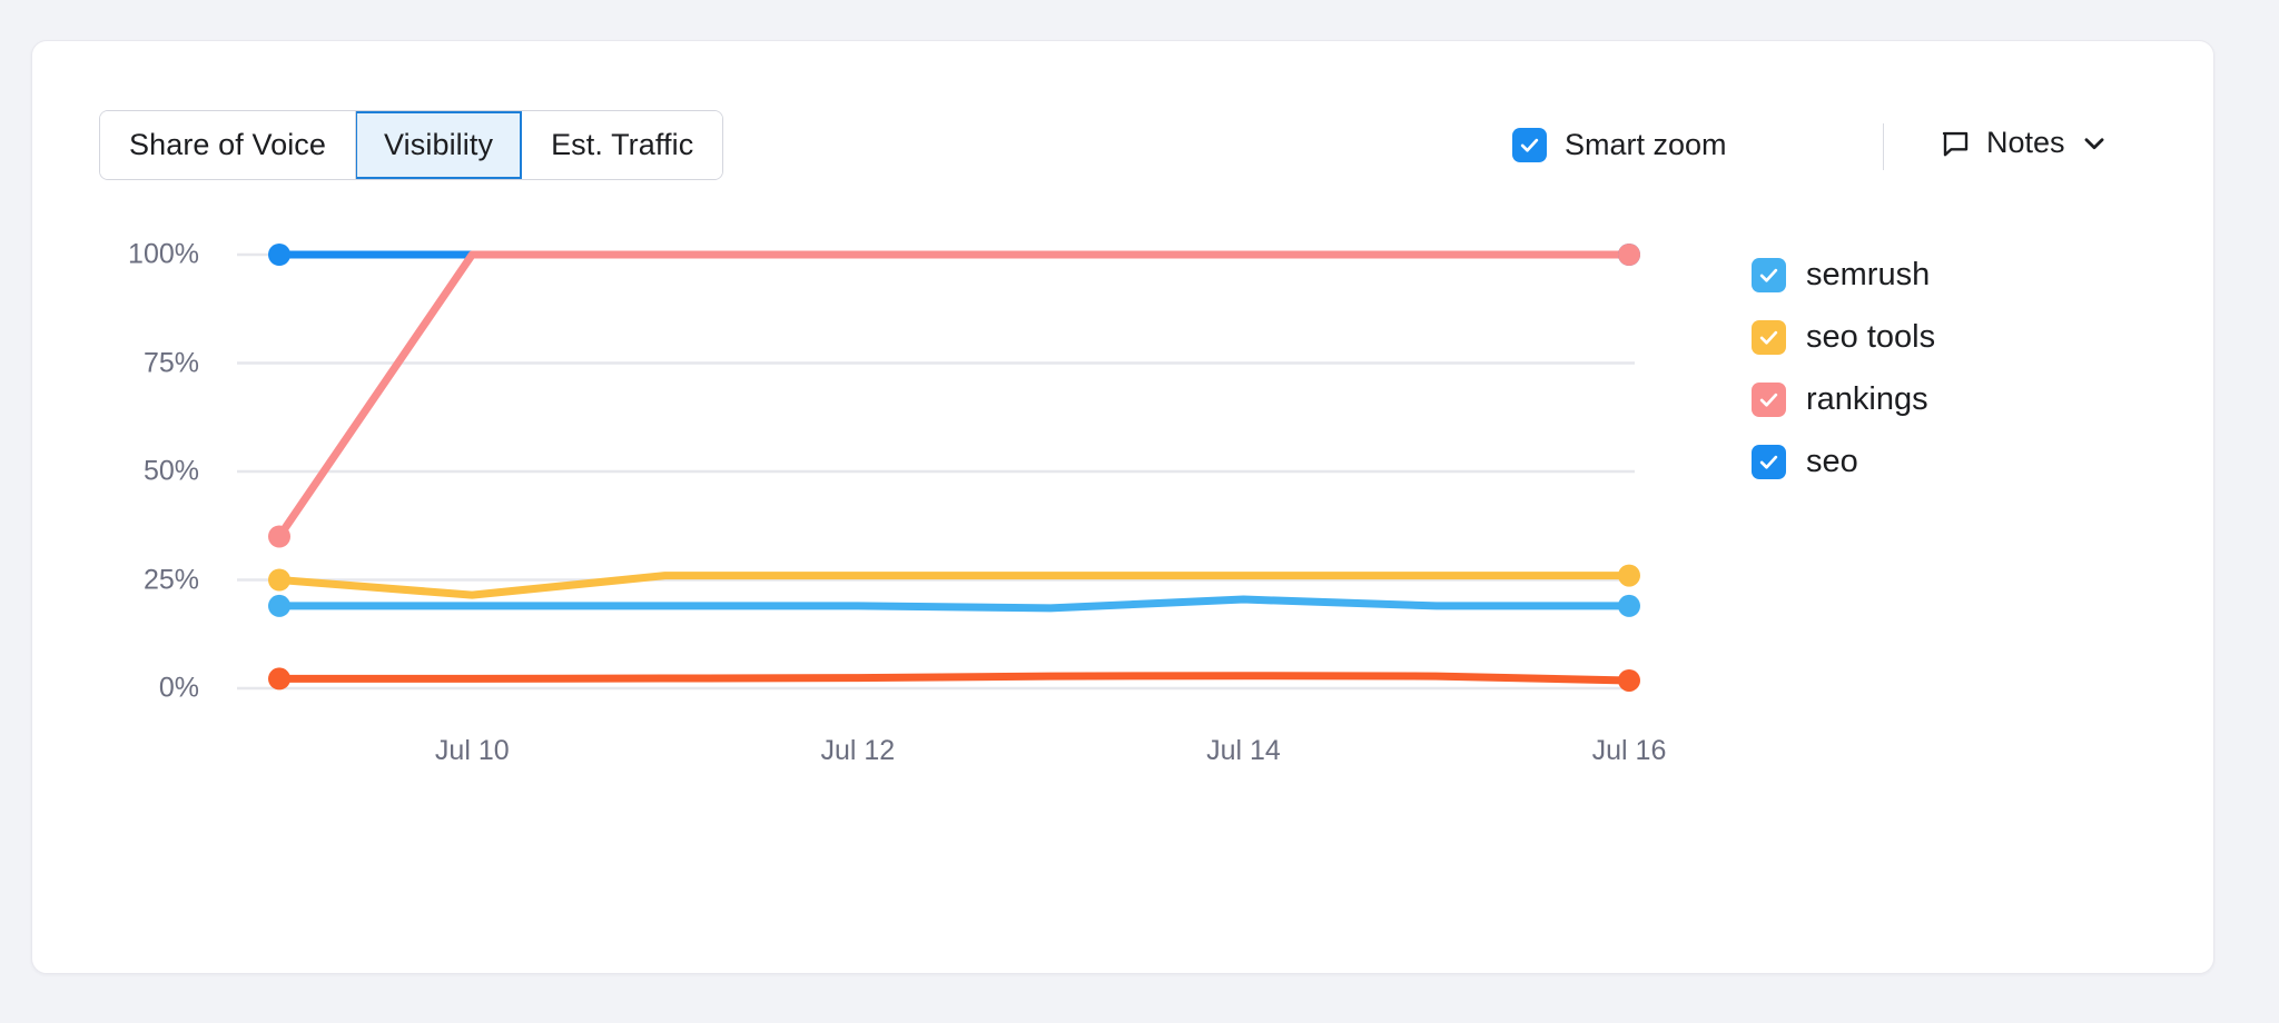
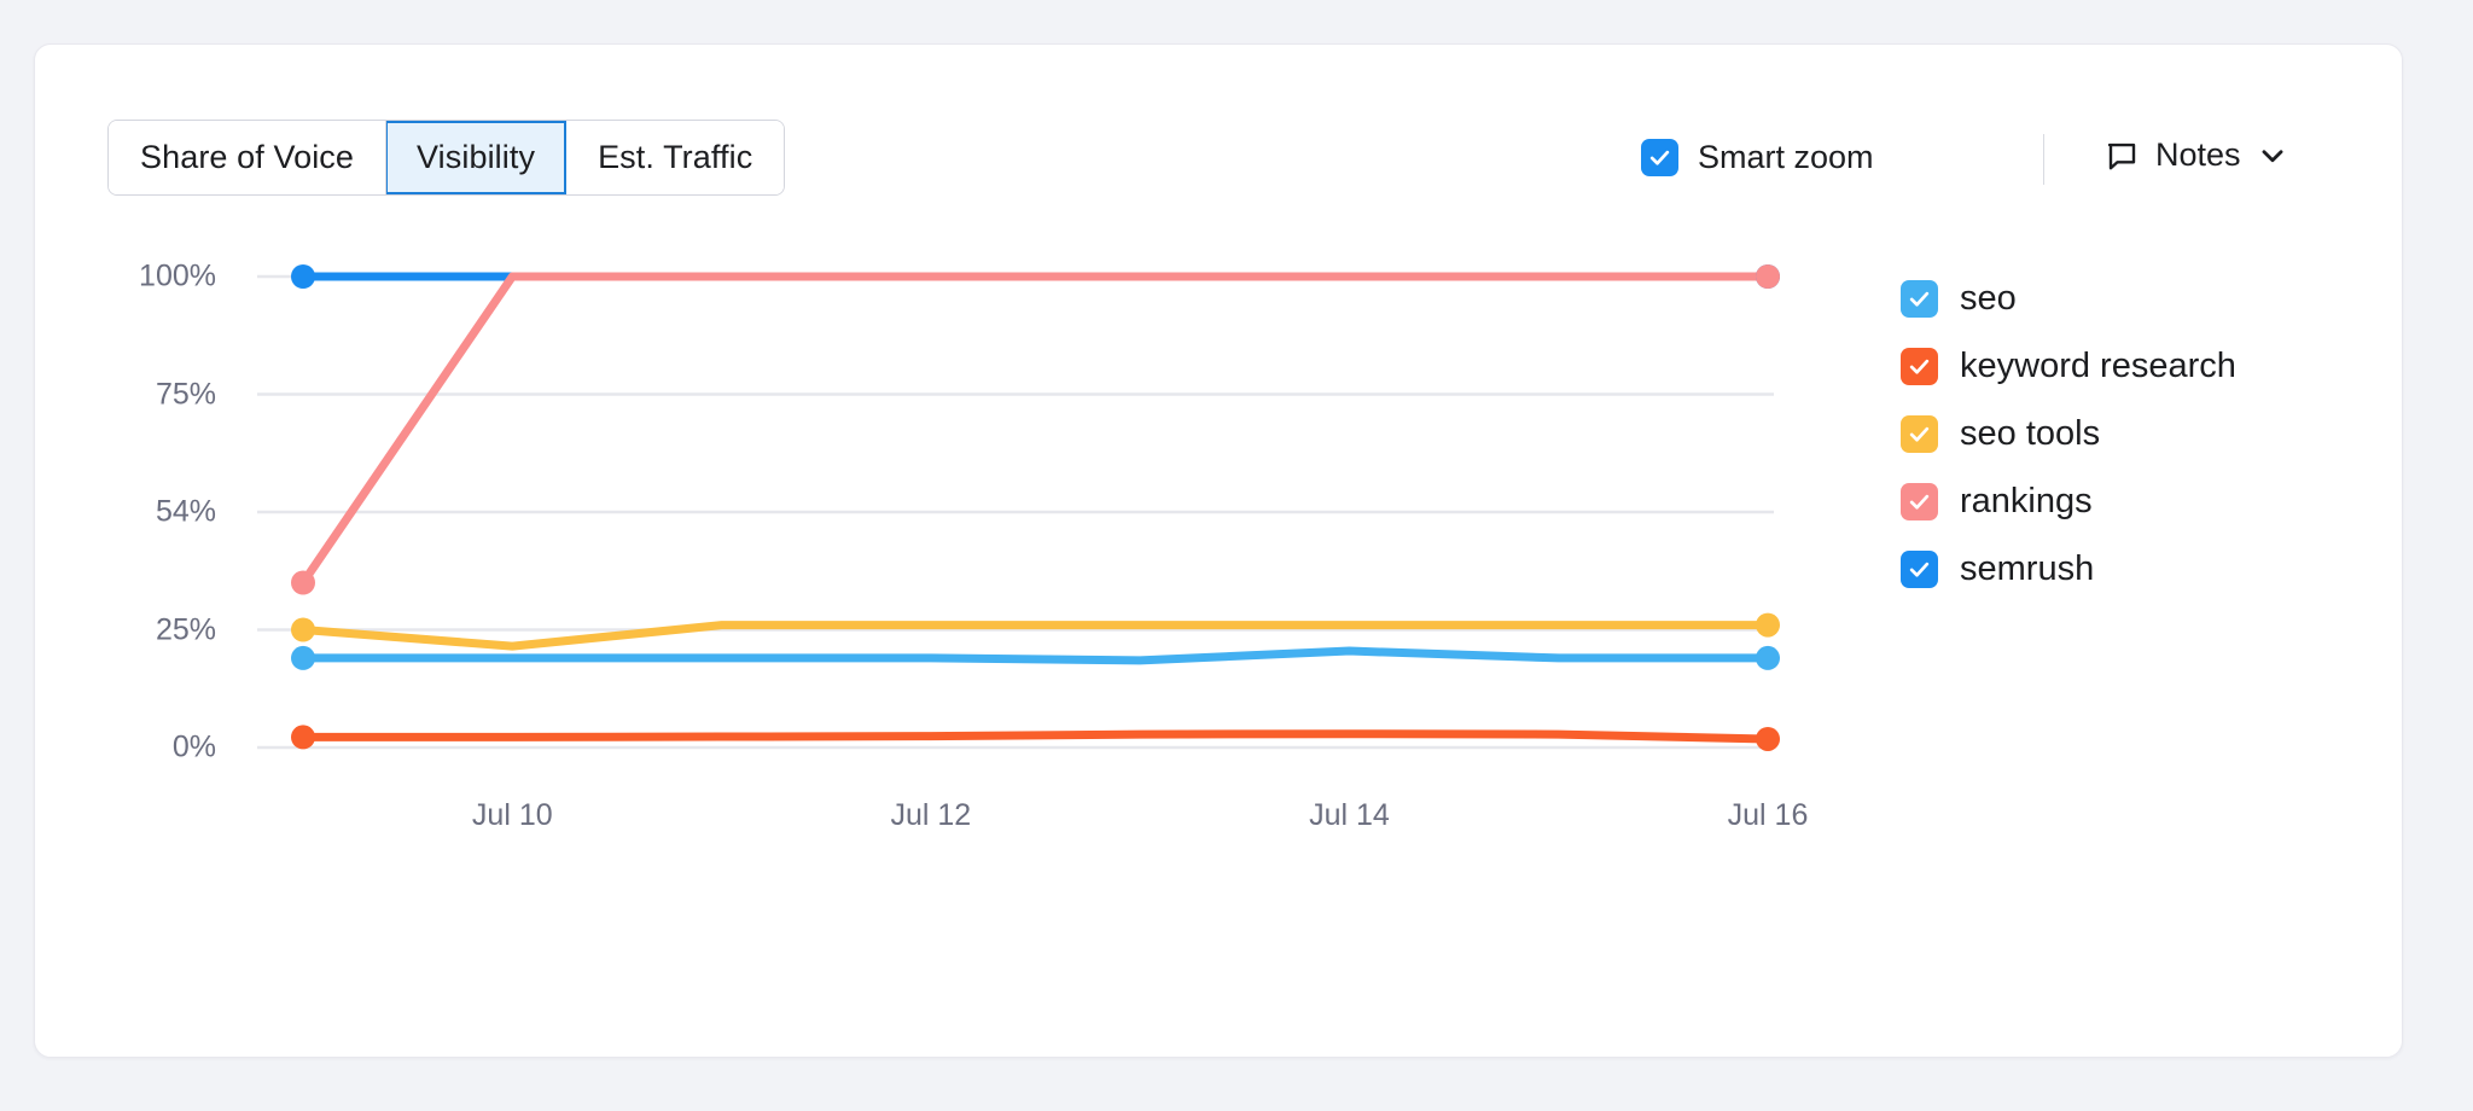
  Share of Voice
  Visibility
  Est. Traffic
  Smart zoom
  Notes
  0%
  25%
- 50%
+ 54%
  75%
  100%
  Jul 10
  Jul 12
  Jul 14
  Jul 16
- semrush
+ seo
+ keyword research
  seo tools
  rankings
- seo
+ semrush
